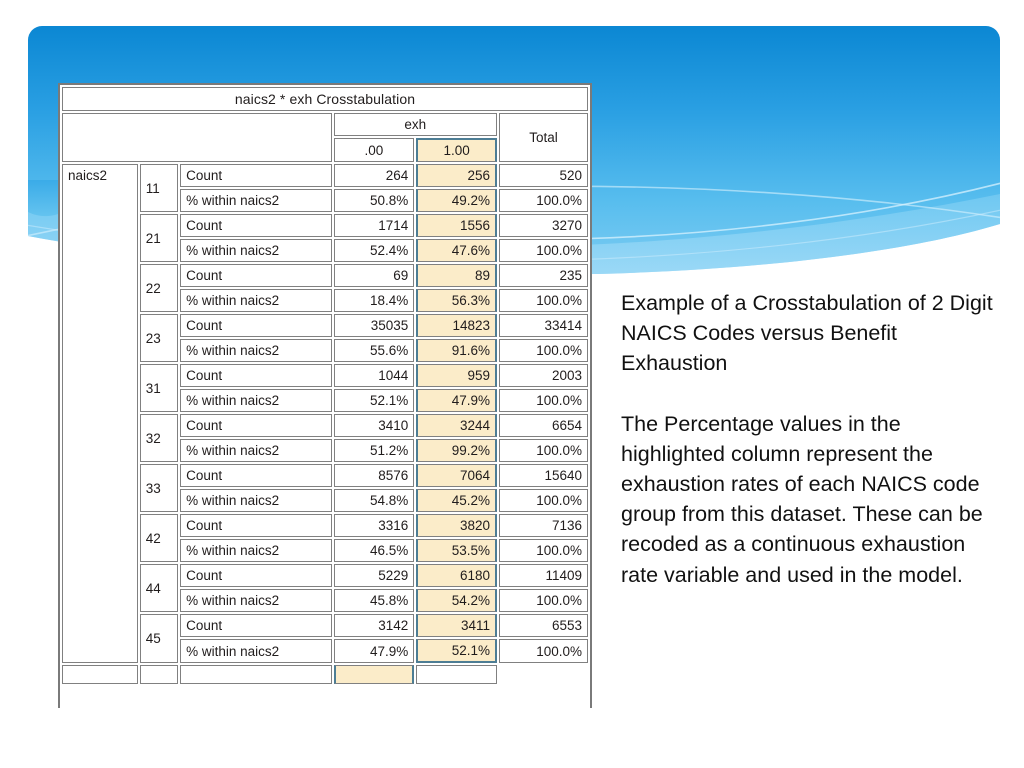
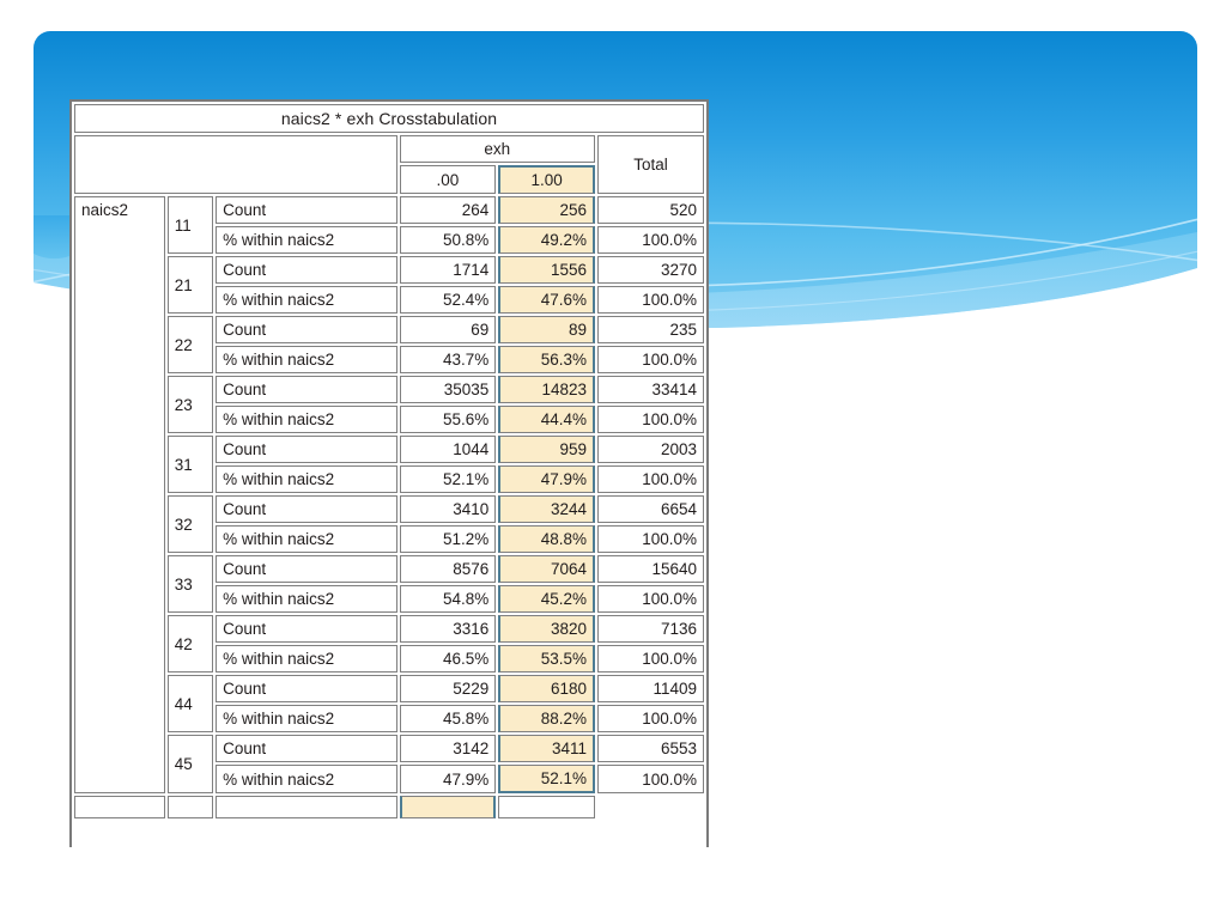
  naics2 * exh Crosstabulation
  	exh	Total
  .00	1.00
  naics2	11	Count	264	256	520
  % within naics2	50.8%	49.2%	100.0%
  21	Count	1714	1556	3270
  % within naics2	52.4%	47.6%	100.0%
  22	Count	69	89	235
- % within naics2	18.4%	56.3%	100.0%
+ % within naics2	43.7%	56.3%	100.0%
  23	Count	35035	14823	33414
- % within naics2	55.6%	91.6%	100.0%
+ % within naics2	55.6%	44.4%	100.0%
  31	Count	1044	959	2003
  % within naics2	52.1%	47.9%	100.0%
  32	Count	3410	3244	6654
- % within naics2	51.2%	99.2%	100.0%
+ % within naics2	51.2%	48.8%	100.0%
  33	Count	8576	7064	15640
  % within naics2	54.8%	45.2%	100.0%
  42	Count	3316	3820	7136
  % within naics2	46.5%	53.5%	100.0%
  44	Count	5229	6180	11409
- % within naics2	45.8%	54.2%	100.0%
+ % within naics2	45.8%	88.2%	100.0%
  45	Count	3142	3411	6553
  % within naics2	47.9%	52.1%	100.0%
- Example of a Crosstabulation of 2 Digit NAICS Codes versus Benefit Exhaustion
- The Percentage values in the highlighted column represent the exhaustion rates of each NAICS code group from this dataset. These can be recoded as a continuous exhaustion rate variable and used in the model.
